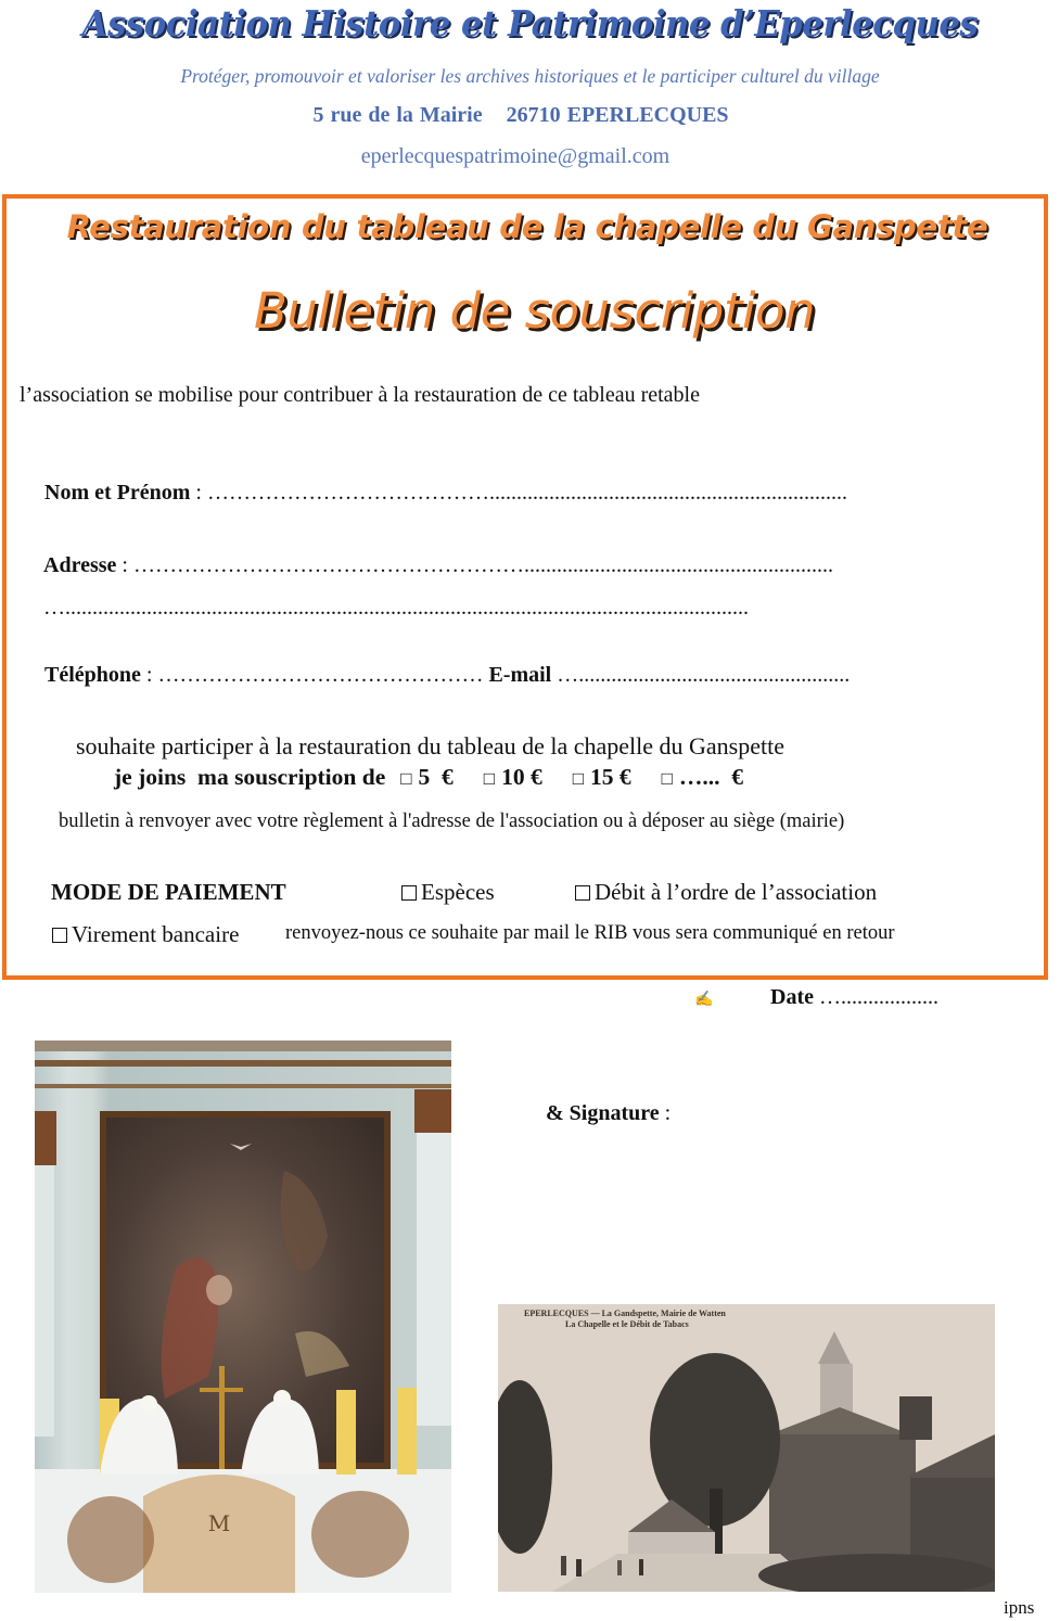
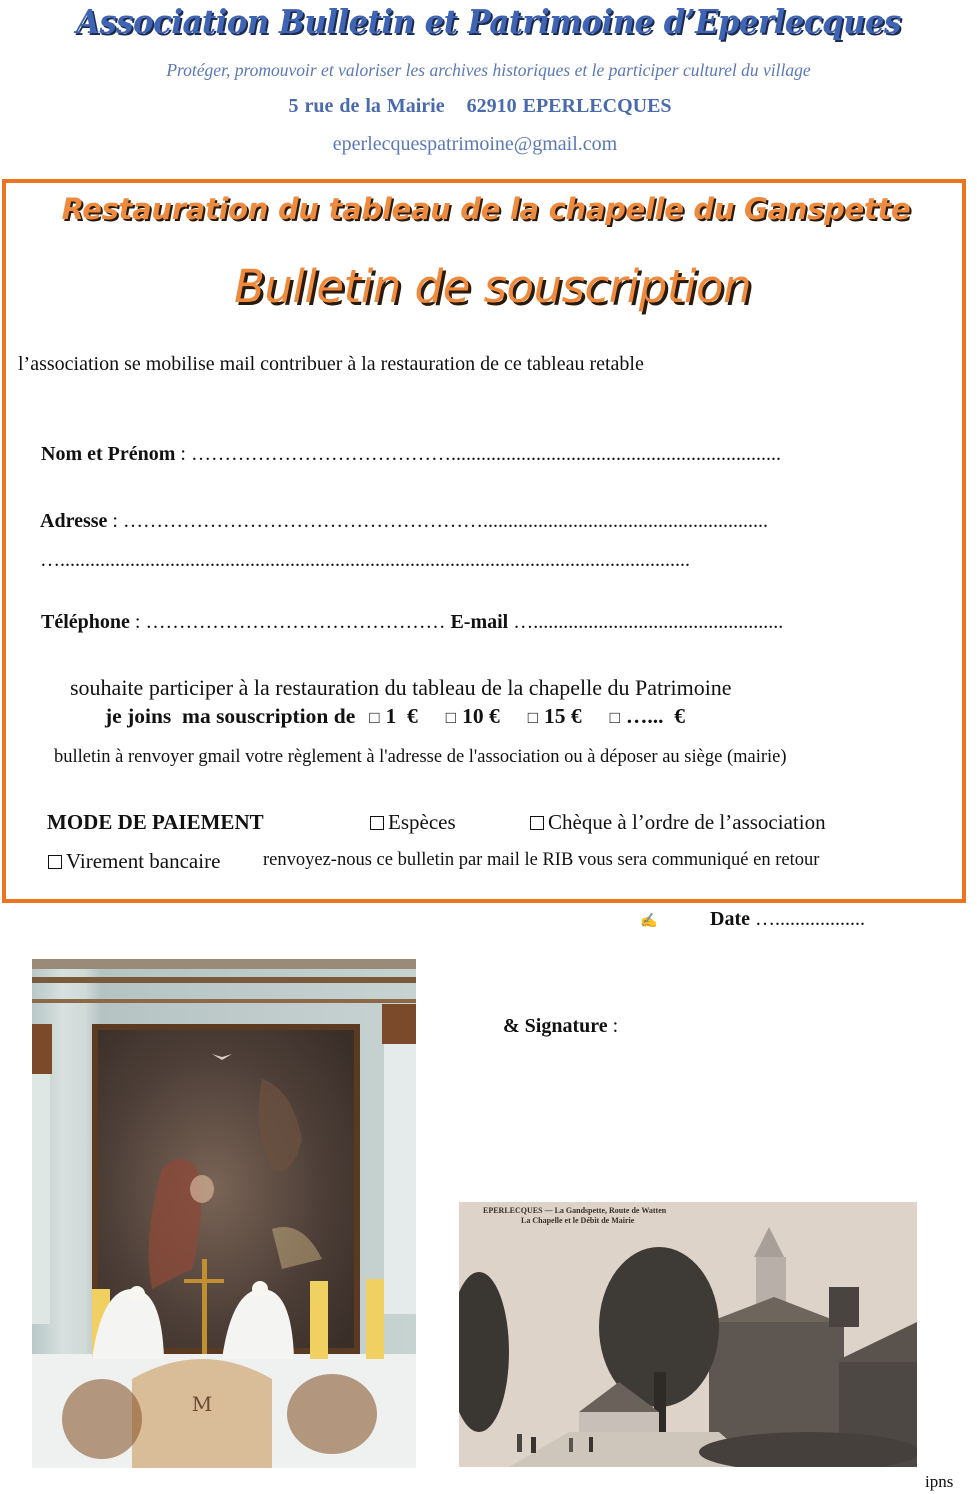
- Association Histoire et Patrimoine d’Eperlecques
+ Association Bulletin et Patrimoine d’Eperlecques
  Protéger, promouvoir et valoriser les archives historiques et le participer culturel du village
- 5 rue de la Mairie 26710 EPERLECQUES
+ 5 rue de la Mairie 62910 EPERLECQUES
  eperlecquespatrimoine@gmail.com
  Restauration du tableau de la chapelle du Ganspette
  Bulletin de souscription
- l’association se mobilise pour contribuer à la restauration de ce tableau retable
+ l’association se mobilise mail contribuer à la restauration de ce tableau retable
  Nom et Prénom : …………………………………..................................................................
  Adresse : ……………………………………………….........................................................
  …..............................................................................................................................
  Téléphone : ……………………………………… E-mail …..................................................
- souhaite participer à la restauration du tableau de la chapelle du Ganspette
+ souhaite participer à la restauration du tableau de la chapelle du Patrimoine
- je joins ma souscription de □ 5 € □ 10 € □ 15 € □ …... €
+ je joins ma souscription de □ 1 € □ 10 € □ 15 € □ …... €
- bulletin à renvoyer avec votre règlement à l'adresse de l'association ou à déposer au siège (mairie)
+ bulletin à renvoyer gmail votre règlement à l'adresse de l'association ou à déposer au siège (mairie)
  MODE DE PAIEMENT
  Espèces
- Débit à l’ordre de l’association
+ Chèque à l’ordre de l’association
  Virement bancaire
- renvoyez-nous ce souhaite par mail le RIB vous sera communiqué en retour
+ renvoyez-nous ce bulletin par mail le RIB vous sera communiqué en retour
  ✍
  Date …..................
  & Signature :
  M
- EPERLECQUES — La Gandspette, Mairie de Watten
+ EPERLECQUES — La Gandspette, Route de Watten
- La Chapelle et le Débit de Tabacs
+ La Chapelle et le Débit de Mairie
  ipns
